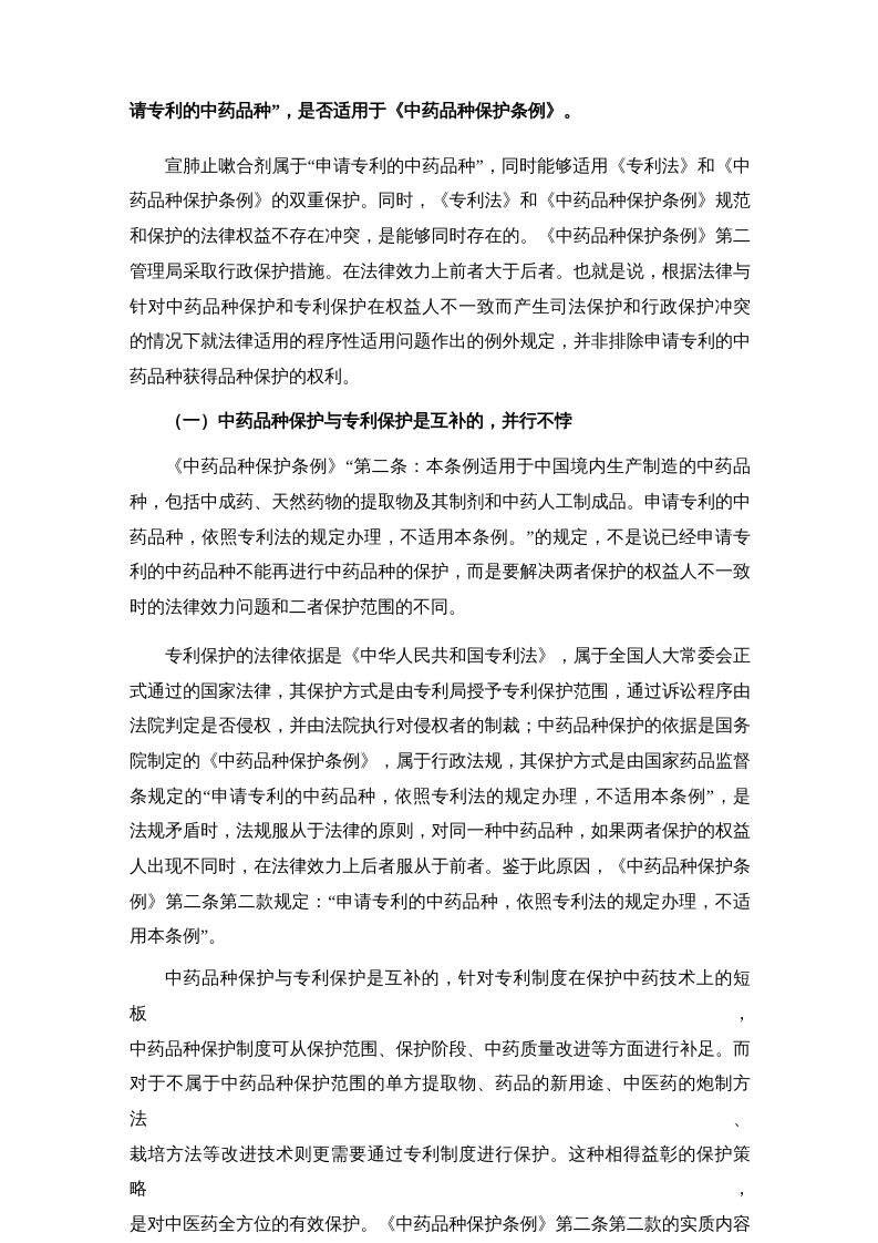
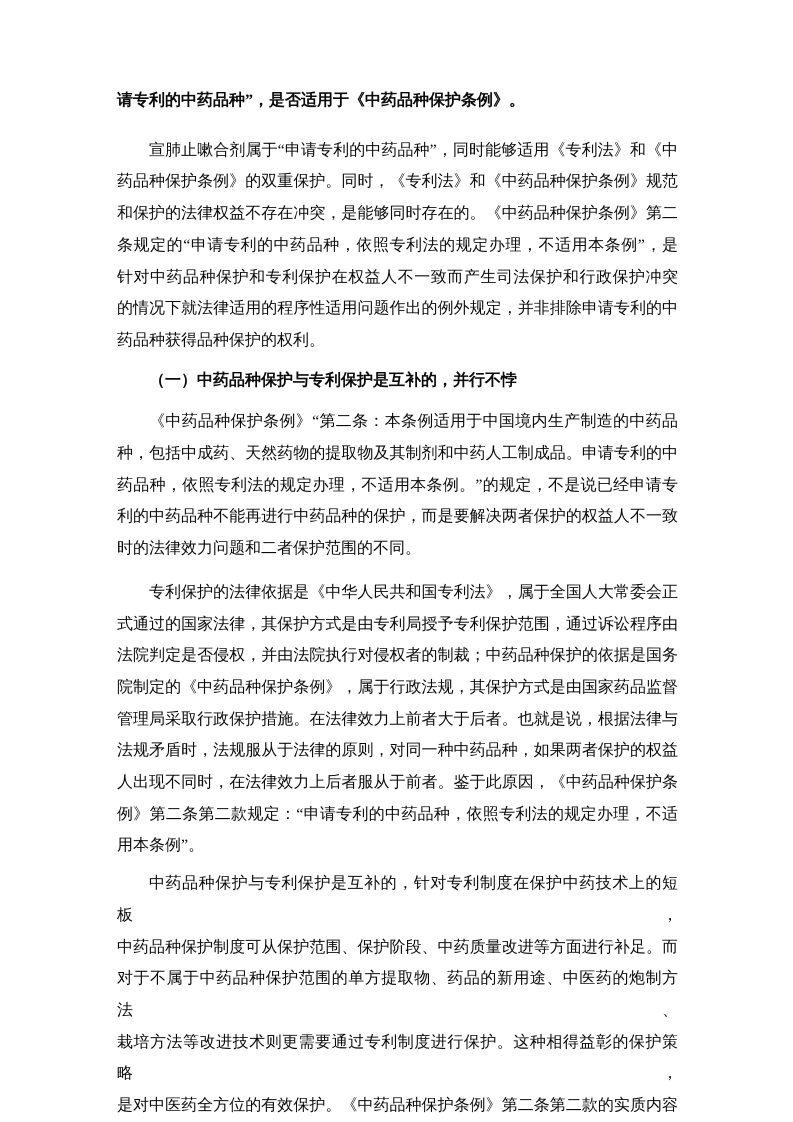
  请专利的中药品种”，是否适用于《中药品种保护条例》。
  宣肺止嗽合剂属于“申请专利的中药品种”，同时能够适用《专利法》和《中
  药品种保护条例》的双重保护。同时，《专利法》和《中药品种保护条例》规范
  和保护的法律权益不存在冲突，是能够同时存在的。《中药品种保护条例》第二
- 管理局采取行政保护措施。在法律效力上前者大于后者。也就是说，根据法律与
+ 条规定的“申请专利的中药品种，依照专利法的规定办理，不适用本条例”，是
  针对中药品种保护和专利保护在权益人不一致而产生司法保护和行政保护冲突
  的情况下就法律适用的程序性适用问题作出的例外规定，并非排除申请专利的中
  药品种获得品种保护的权利。
  （一）中药品种保护与专利保护是互补的，并行不悖
  《中药品种保护条例》“第二条：本条例适用于中国境内生产制造的中药品
  种，包括中成药、天然药物的提取物及其制剂和中药人工制成品。申请专利的中
  药品种，依照专利法的规定办理，不适用本条例。”的规定，不是说已经申请专
  利的中药品种不能再进行中药品种的保护，而是要解决两者保护的权益人不一致
  时的法律效力问题和二者保护范围的不同。
  专利保护的法律依据是《中华人民共和国专利法》，属于全国人大常委会正
  式通过的国家法律，其保护方式是由专利局授予专利保护范围，通过诉讼程序由
  法院判定是否侵权，并由法院执行对侵权者的制裁；中药品种保护的依据是国务
  院制定的《中药品种保护条例》，属于行政法规，其保护方式是由国家药品监督
- 条规定的“申请专利的中药品种，依照专利法的规定办理，不适用本条例”，是
+ 管理局采取行政保护措施。在法律效力上前者大于后者。也就是说，根据法律与
  法规矛盾时，法规服从于法律的原则，对同一种中药品种，如果两者保护的权益
  人出现不同时，在法律效力上后者服从于前者。鉴于此原因，《中药品种保护条
  例》第二条第二款规定：“申请专利的中药品种，依照专利法的规定办理，不适
  用本条例”。
  中药品种保护与专利保护是互补的，针对专利制度在保护中药技术上的短板，
  中药品种保护制度可从保护范围、保护阶段、中药质量改进等方面进行补足。而
  对于不属于中药品种保护范围的单方提取物、药品的新用途、中医药的炮制方法、
  栽培方法等改进技术则更需要通过专利制度进行保护。这种相得益彰的保护策略，
  是对中医药全方位的有效保护。《中药品种保护条例》第二条第二款的实质内容
